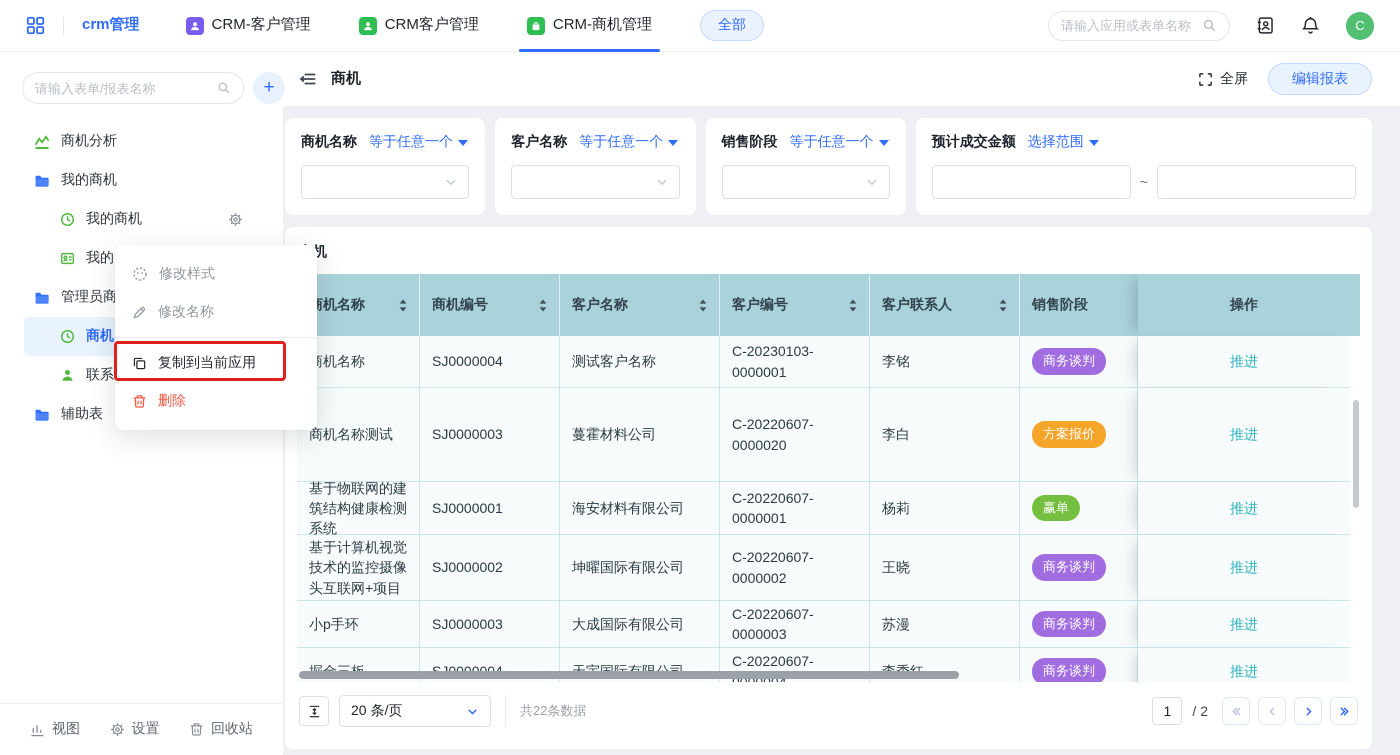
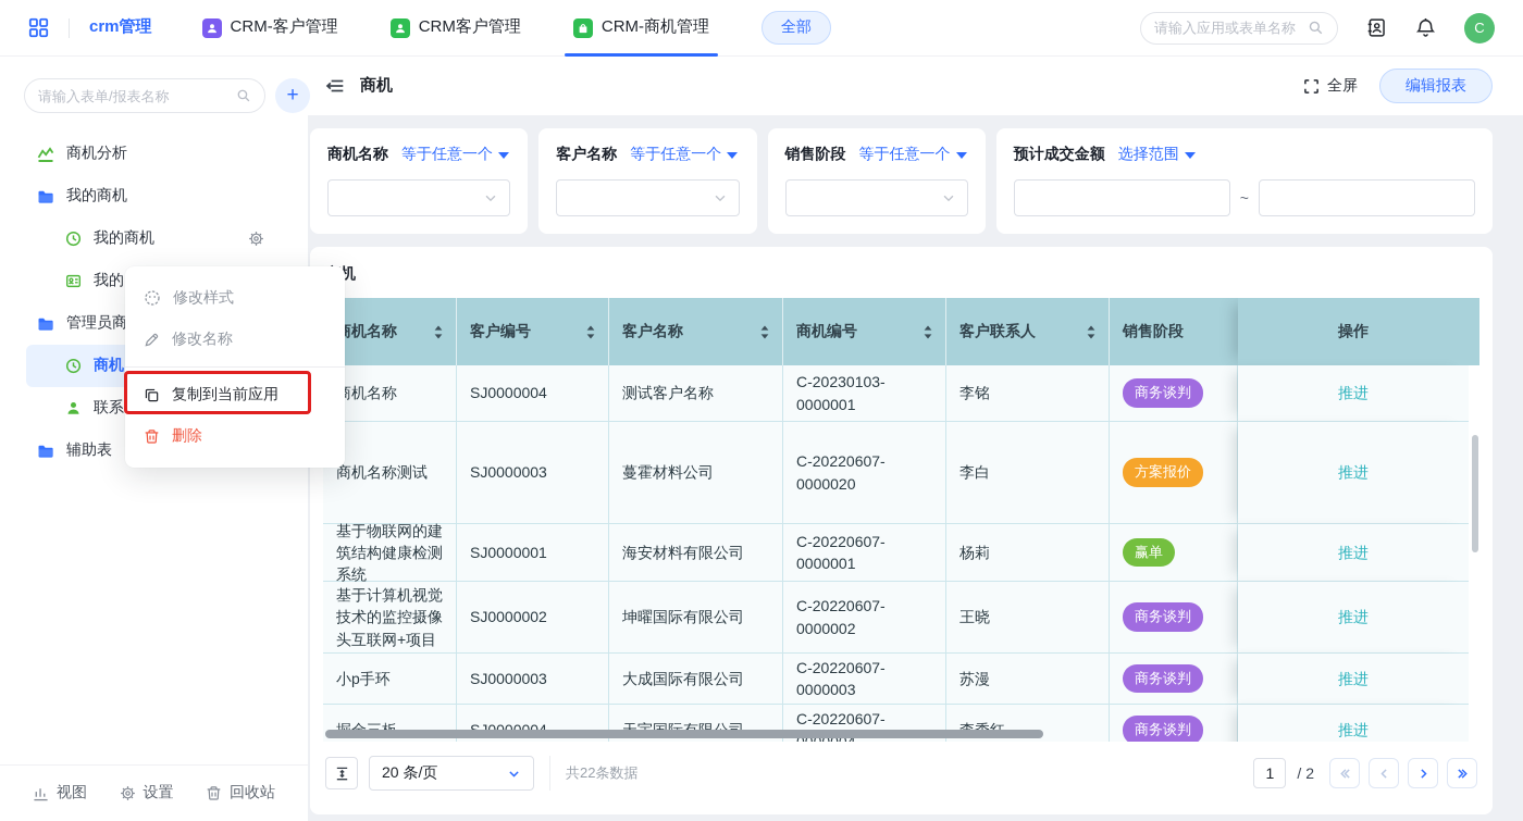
  crm管理
  CRM-客户管理
  CRM客户管理
  CRM-商机管理
  全部
  请输入应用或表单名称
  C
  请输入表单/报表名称
  +
  商机分析
  我的商机
  我的商机
  我的
  管理员商
  商机
  联系
  辅助表
  视图
  设置
  回收站
  商机
  全屏
  编辑报表
  商机名称
  等于任意一个
  客户名称
  等于任意一个
  销售阶段
  等于任意一个
  预计成交金额
  选择范围
  ~
  机名称
- 商机编号
+ 客户编号
  客户名称
- 客户编号
+ 商机编号
  客户联系人
  销售阶段
  操作
  机名称
  SJ0000004
  测试客户名称
  C-20230103-0000001
  李铭
  商务谈判
  推进
  商机名称测试
  SJ0000003
  蔓霍材料公司
  C-20220607-0000020
  李白
  方案报价
  推进
  基于物联网的建筑结构健康检测系统
  SJ0000001
  海安材料有限公司
  C-20220607-0000001
  杨莉
  赢单
  推进
  基于计算机视觉技术的监控摄像头互联网+项目
  SJ0000002
  坤曜国际有限公司
  C-20220607-0000002
  王晓
  商务谈判
  推进
  小p手环
  SJ0000003
  大成国际有限公司
  C-20220607-0000003
  苏漫
  商务谈判
  推进
  C-20220607-0000004
  商务谈判
  推进
  20 条/页
  共22条数据
  1
  / 2
  修改样式
  修改名称
  复制到当前应用
  删除
